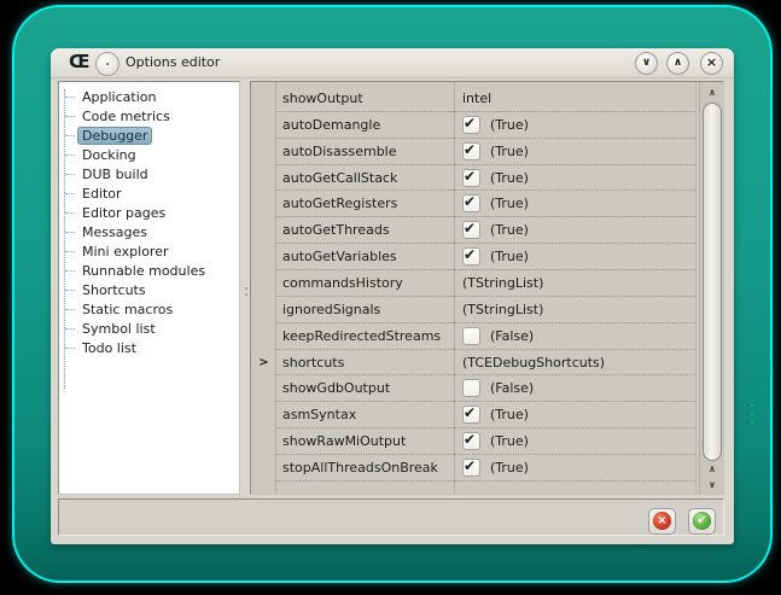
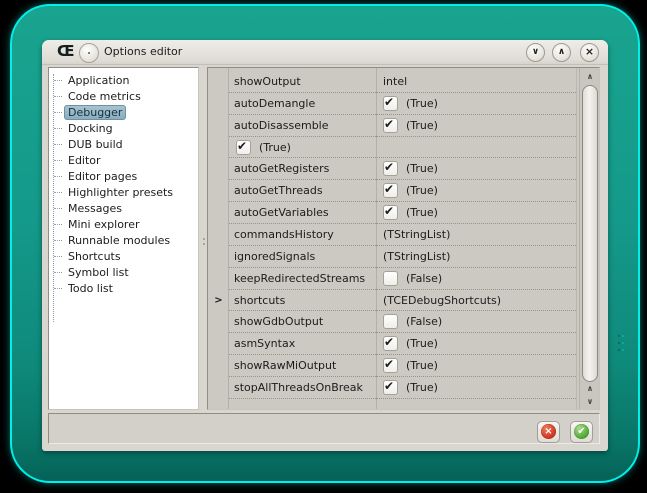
  Œ
  Options editor
  ∨
  ∧
  ×
  Application
  Code metrics
  Debugger
  Docking
  DUB build
  Editor
  Editor pages
+ Highlighter presets
  Messages
  Mini explorer
  Runnable modules
  Shortcuts
- Static macros
  Symbol list
  Todo list
  showOutput
  intel
  autoDemangle
  (True)
  autoDisassemble
  (True)
- autoGetCallStack
  (True)
  autoGetRegisters
  (True)
  autoGetThreads
  (True)
  autoGetVariables
  (True)
  commandsHistory
  (TStringList)
  ignoredSignals
  (TStringList)
  keepRedirectedStreams
  (False)
  >
  shortcuts
  (TCEDebugShortcuts)
  showGdbOutput
  (False)
  asmSyntax
  (True)
  showRawMiOutput
  (True)
  stopAllThreadsOnBreak
  (True)
  ∧
  ∧
  ∨
  ×
  ✔
